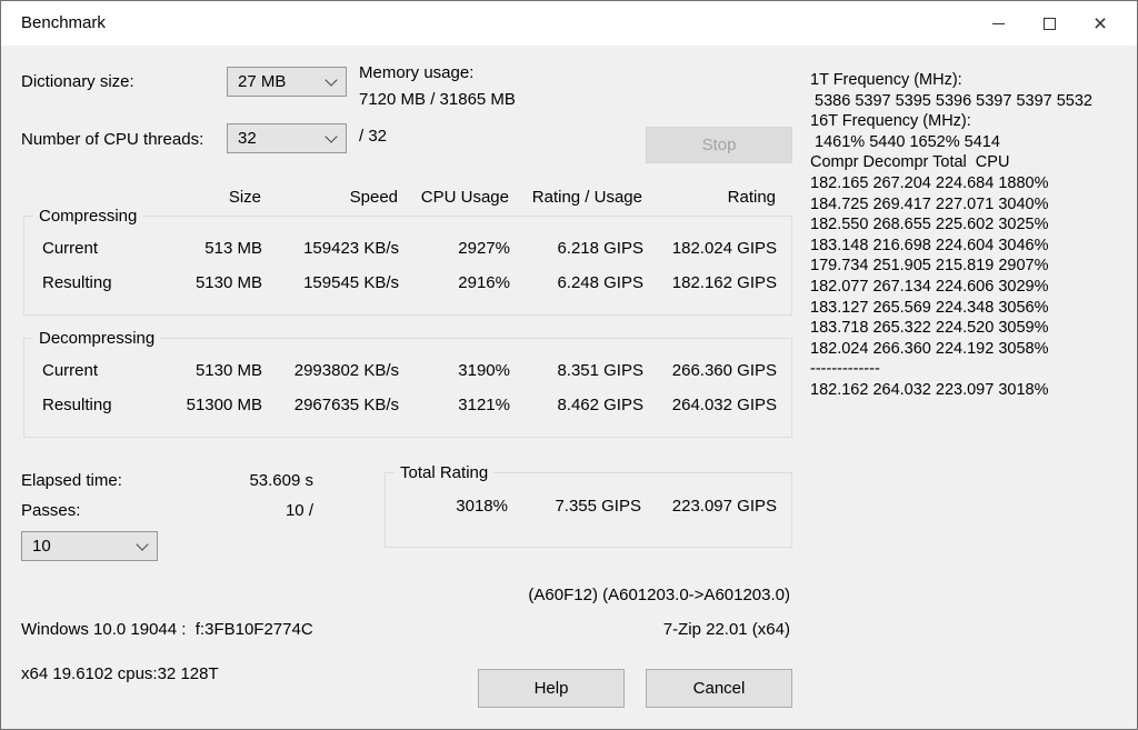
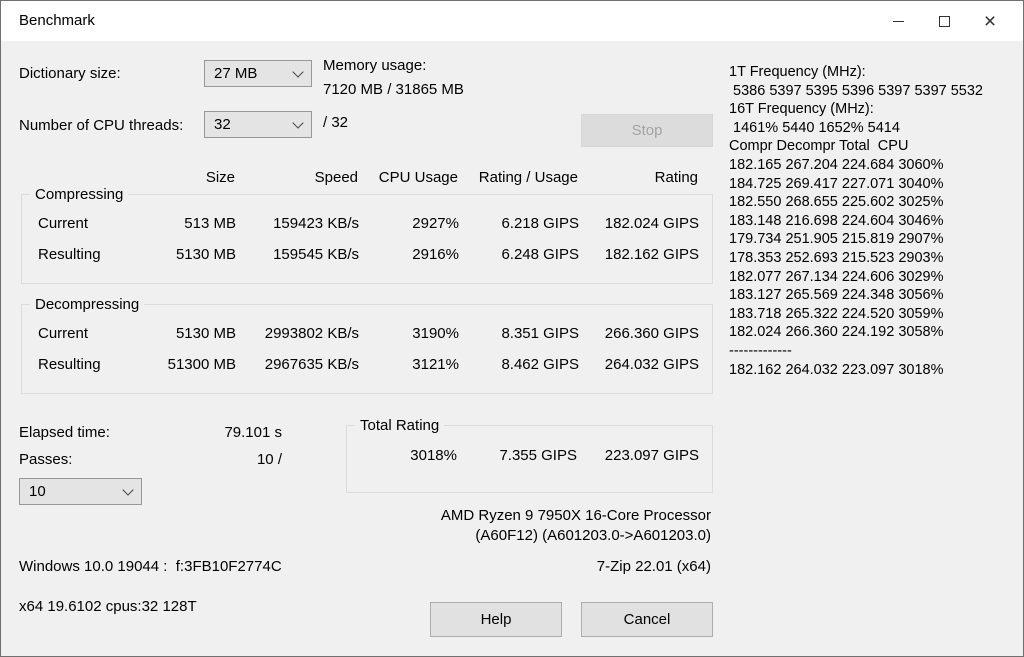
  Benchmark
  ×
  Dictionary size:
  27 MB
  Memory usage:
  7120 MB / 31865 MB
  Number of CPU threads:
  32
  / 32
  Stop
  Size
  Speed
  CPU Usage
  Rating / Usage
  Rating
  Compressing
  Current
  513 MB
  159423 KB/s
  2927%
  6.218 GIPS
  182.024 GIPS
  Resulting
  5130 MB
  159545 KB/s
  2916%
  6.248 GIPS
  182.162 GIPS
  Decompressing
  Current
  5130 MB
  2993802 KB/s
  3190%
  8.351 GIPS
  266.360 GIPS
  Resulting
  51300 MB
  2967635 KB/s
  3121%
  8.462 GIPS
  264.032 GIPS
  Elapsed time:
- 53.609 s
+ 79.101 s
  Passes:
  10 /
  10
  Total Rating
  3018%
  7.355 GIPS
  223.097 GIPS
+ AMD Ryzen 9 7950X 16-Core Processor
  (A60F12) (A601203.0->A601203.0)
  Windows 10.0 19044 : f:3FB10F2774C
  7-Zip 22.01 (x64)
  x64 19.6102 cpus:32 128T
  Help
  Cancel
  1T Frequency (MHz):
  5386 5397 5395 5396 5397 5397 5532
  16T Frequency (MHz):
  1461% 5440 1652% 5414
  Compr Decompr Total CPU
- 182.165 267.204 224.684 1880%
+ 182.165 267.204 224.684 3060%
  184.725 269.417 227.071 3040%
  182.550 268.655 225.602 3025%
  183.148 216.698 224.604 3046%
  179.734 251.905 215.819 2907%
+ 178.353 252.693 215.523 2903%
  182.077 267.134 224.606 3029%
  183.127 265.569 224.348 3056%
  183.718 265.322 224.520 3059%
  182.024 266.360 224.192 3058%
  -------------
  182.162 264.032 223.097 3018%
